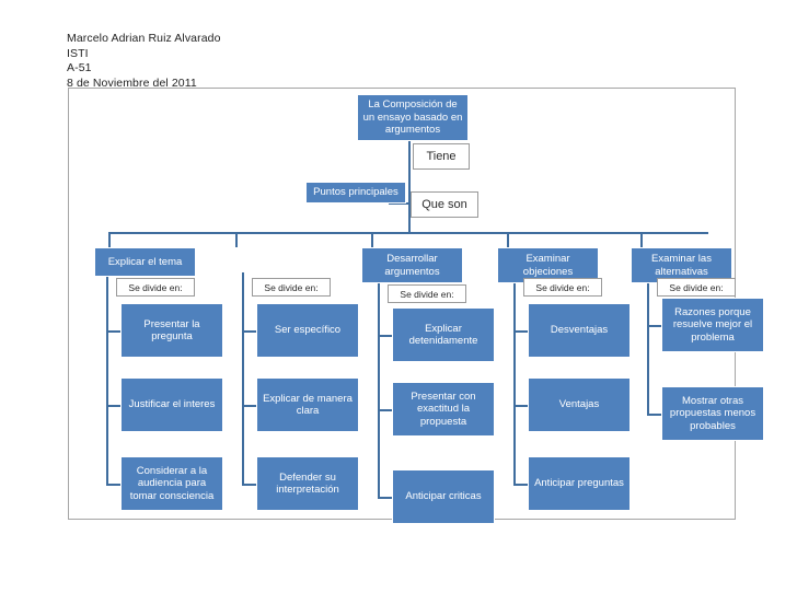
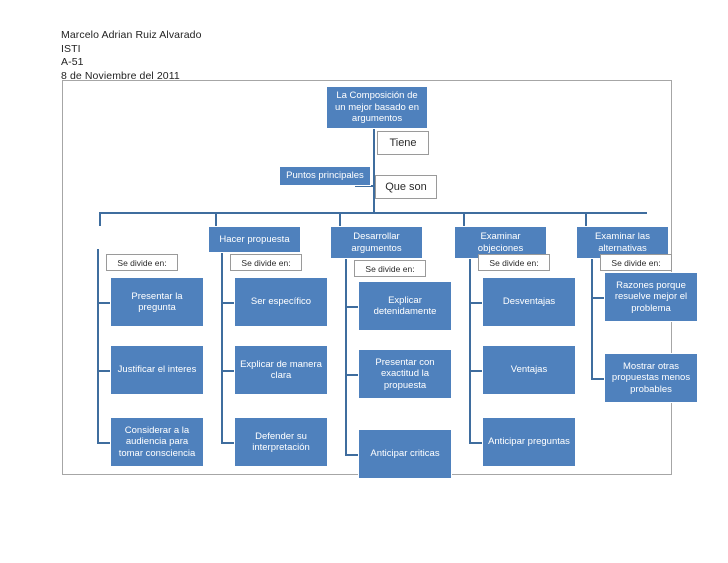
  Marcelo Adrian Ruiz Alvarado
  ISTI
  A-51
  8 de Noviembre del 2011
- La Composición de un ensayo basado en argumentos
+ La Composición de un mejor basado en argumentos
  Tiene
  Puntos principales
  Que son
- Explicar el tema
  Se divide en:
  Presentar la pregunta
  Justificar el interes
  Considerar a la audiencia para tomar consciencia
+ Hacer propuesta
  Se divide en:
  Ser específico
  Explicar de manera clara
  Defender su interpretación
  Desarrollar argumentos
  Se divide en:
  Explicar detenidamente
  Presentar con exactitud la propuesta
  Anticipar criticas
  Examinar objeciones
  Se divide en:
  Desventajas
  Ventajas
  Anticipar preguntas
  Examinar las alternativas
  Se divide en:
  Razones porque resuelve mejor el problema
  Mostrar otras propuestas menos probables
